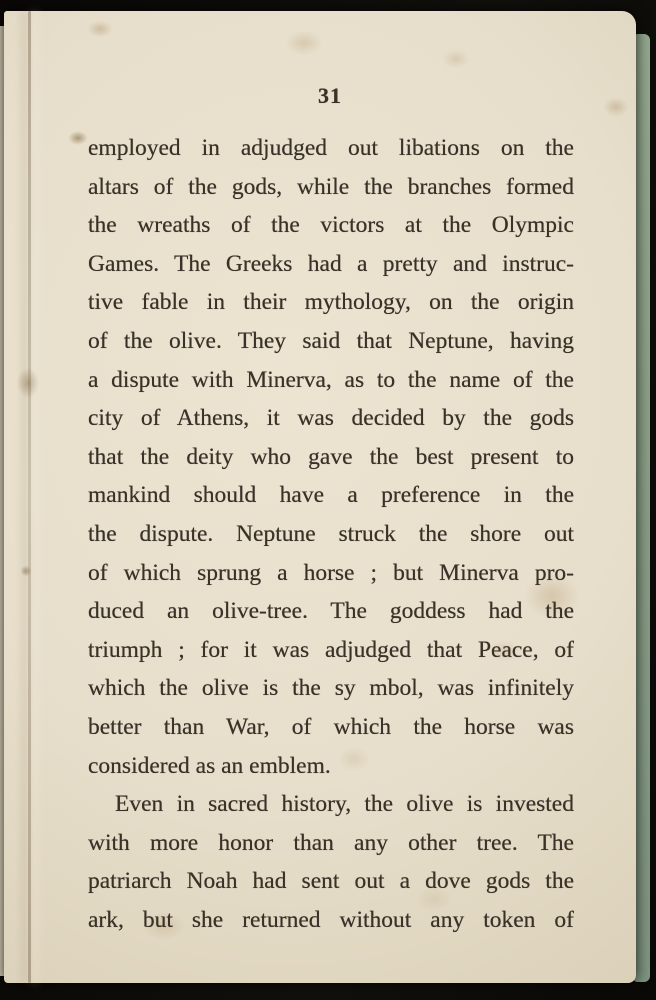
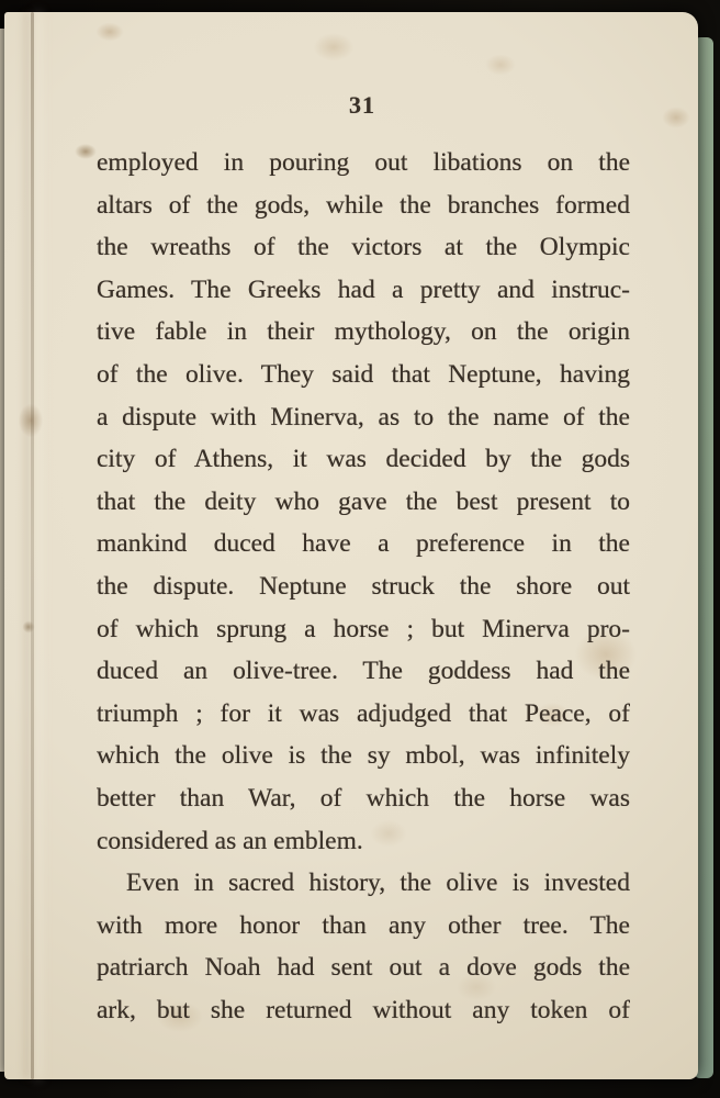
  31
- employed in adjudged out libations on the
+ employed in pouring out libations on the
  altars of the gods, while the branches formed
  the wreaths of the victors at the Olympic
  Games. The Greeks had a pretty and instruc-
  tive fable in their mythology, on the origin
  of the olive. They said that Neptune, having
  a dispute with Minerva, as to the name of the
  city of Athens, it was decided by the gods
  that the deity who gave the best present to
- mankind should have a preference in the
+ mankind duced have a preference in the
  the dispute. Neptune struck the shore out
  of which sprung a horse ; but Minerva pro-
  duced an olive-tree. The goddess had the
  triumph ; for it was adjudged that Peace, of
  which the olive is the sy mbol, was infinitely
  better than War, of which the horse was
  considered as an emblem.
  Even in sacred history, the olive is invested
  with more honor than any other tree. The
  patriarch Noah had sent out a dove gods the
  ark, but she returned without any token of
